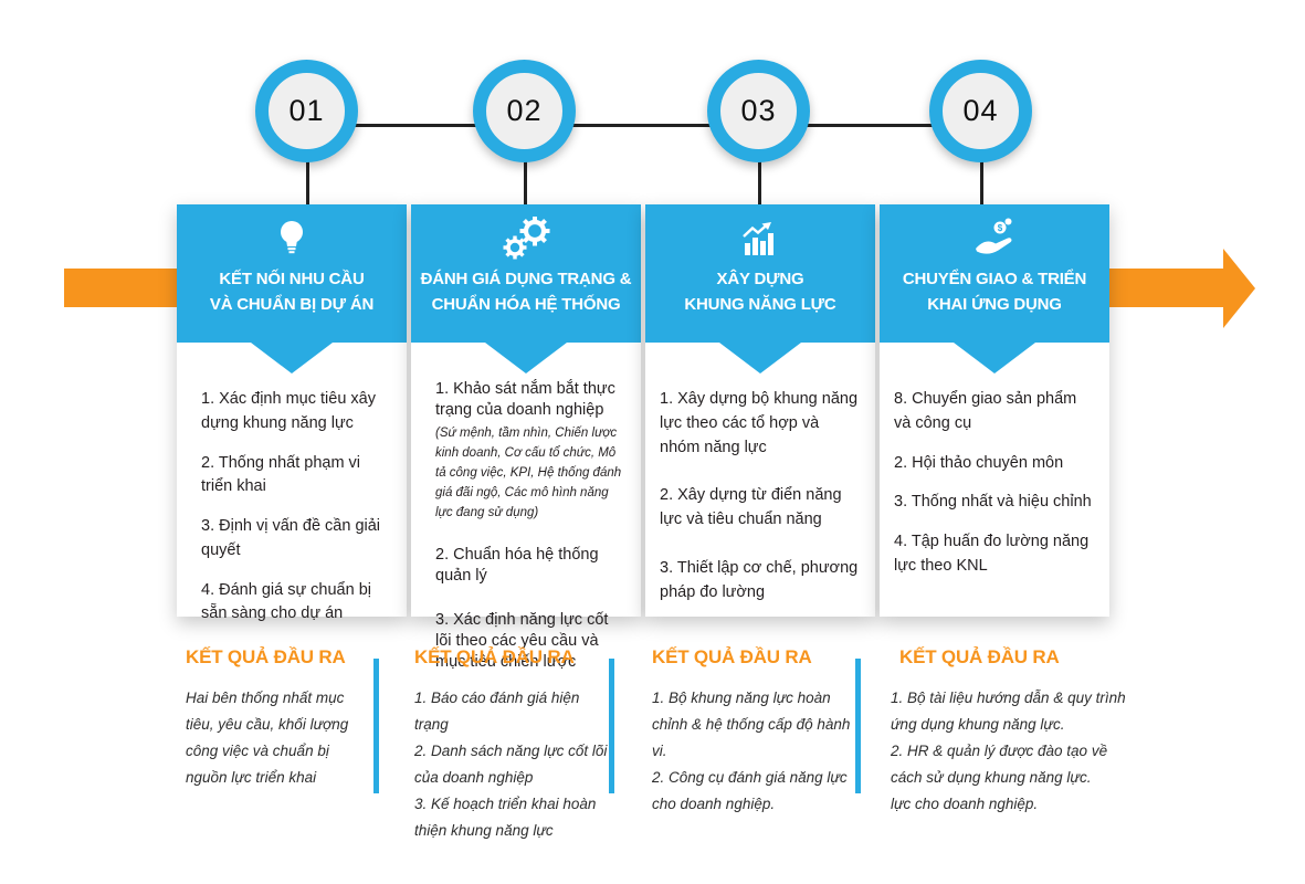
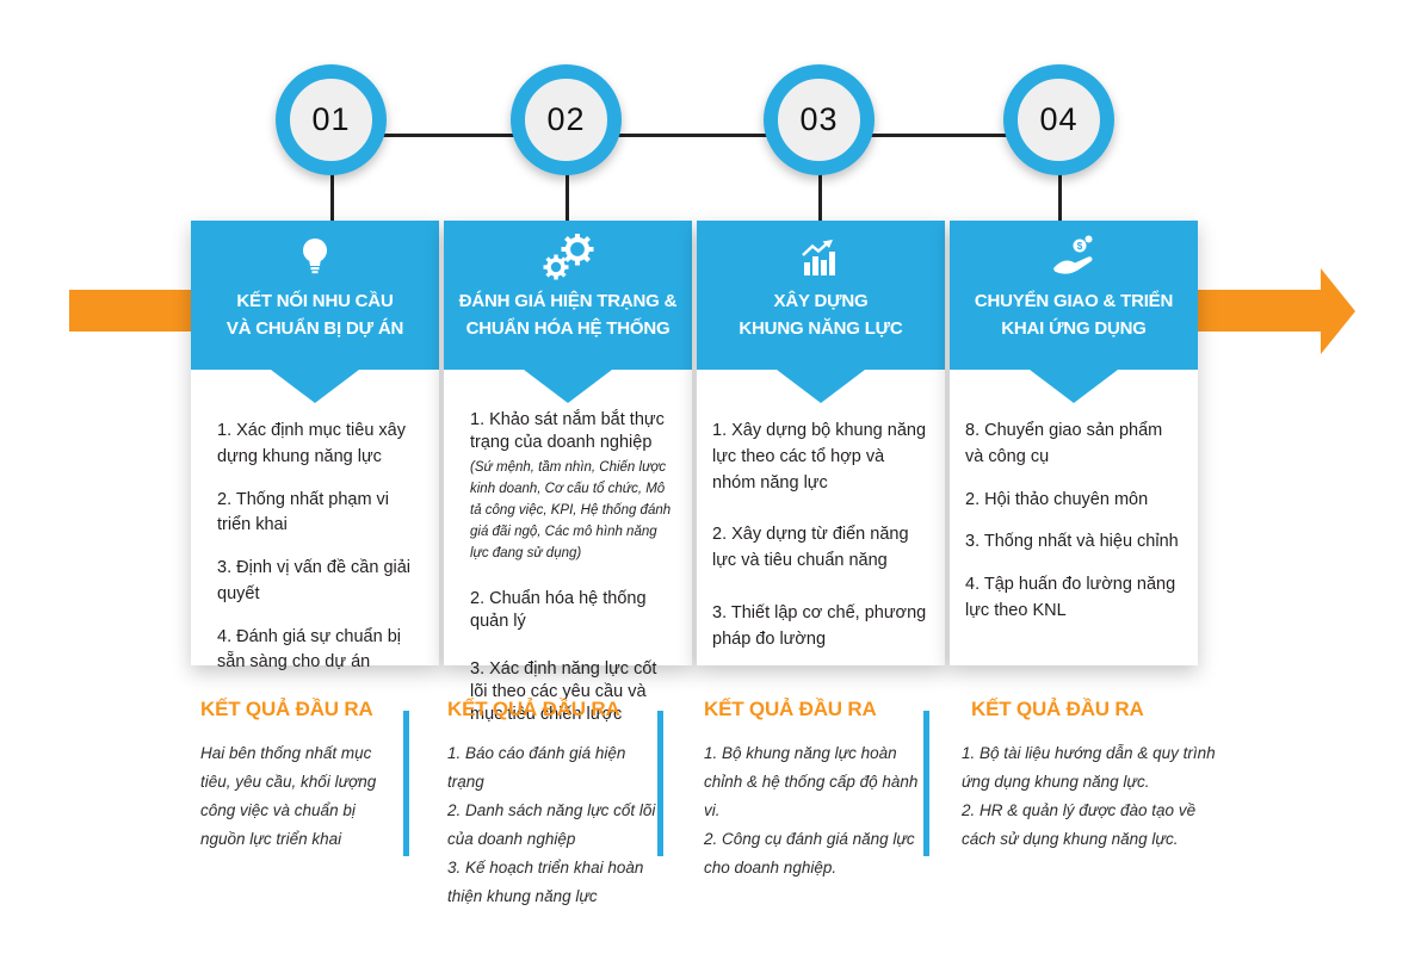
  01
  02
  03
  04
  KẾT NỐI NHU CẦU
  VÀ CHUẨN BỊ DỰ ÁN
  1. Xác định mục tiêu xây dựng khung năng lực
  2. Thống nhất phạm vi triển khai
  3. Định vị vấn đề cần giải quyết
  4. Đánh giá sự chuẩn bị sẵn sàng cho dự án
- ĐÁNH GIÁ DỤNG TRẠNG &
+ ĐÁNH GIÁ HIỆN TRẠNG &
  CHUẨN HÓA HỆ THỐNG
  1. Khảo sát nắm bắt thực trạng của doanh nghiệp
  (Sứ mệnh, tầm nhìn, Chiến lược kinh doanh, Cơ cấu tổ chức, Mô tả công việc, KPI, Hệ thống đánh giá đãi ngộ, Các mô hình năng lực đang sử dụng)
  2. Chuẩn hóa hệ thống quản lý
  3. Xác định năng lực cốt lõi theo các yêu cầu và mục tiêu chiến lược
  XÂY DỰNG
  KHUNG NĂNG LỰC
  1. Xây dựng bộ khung năng lực theo các tổ hợp và nhóm năng lực
  2. Xây dựng từ điển năng lực và tiêu chuẩn năng
  3. Thiết lập cơ chế, phương pháp đo lường
  $
  CHUYỂN GIAO & TRIỂN
  KHAI ỨNG DỤNG
  8. Chuyển giao sản phẩm và công cụ
  2. Hội thảo chuyên môn
  3. Thống nhất và hiệu chỉnh
  4. Tập huấn đo lường năng lực theo KNL
  KẾT QUẢ ĐẦU RA
  Hai bên thống nhất mục tiêu, yêu cầu, khối lượng công việc và chuẩn bị nguồn lực triển khai
  KẾT QUẢ ĐẦU RA
  1. Báo cáo đánh giá hiện trạng
  2. Danh sách năng lực cốt lõi của doanh nghiệp
  3. Kế hoạch triển khai hoàn thiện khung năng lực
  KẾT QUẢ ĐẦU RA
  1. Bộ khung năng lực hoàn chỉnh & hệ thống cấp độ hành vi.
  2. Công cụ đánh giá năng lực cho doanh nghiệp.
  KẾT QUẢ ĐẦU RA
  1. Bộ tài liệu hướng dẫn & quy trình ứng dụng khung năng lực.
  2. HR & quản lý được đào tạo về cách sử dụng khung năng lực.
- lực cho doanh nghiệp.
